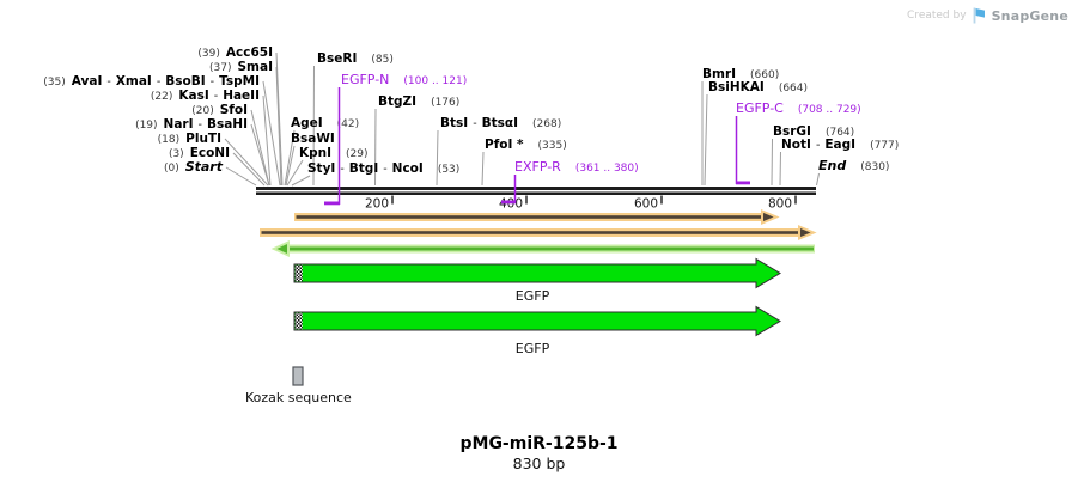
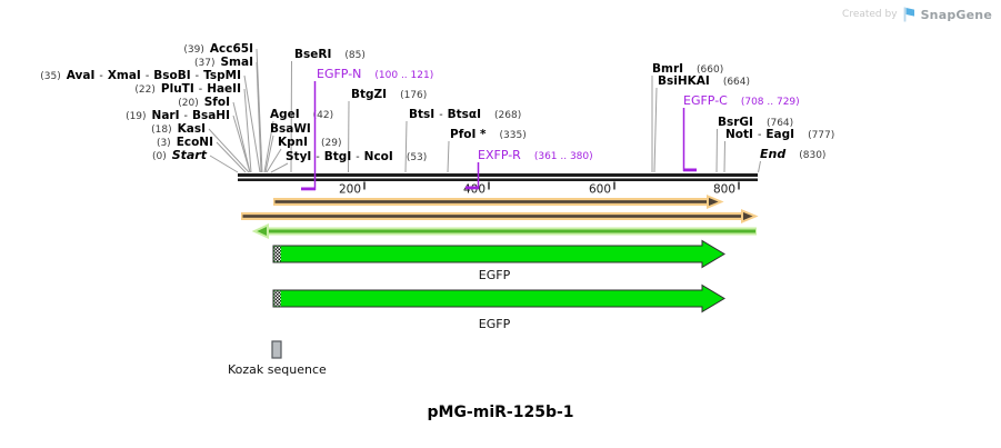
  Created by
  SnapGene
  200
  400
  600
  800
  (39) Acc65I
  (37) SmaI
  (35) AvaI - XmaI - BsoBI - TspMI
- (22) KasI - HaeII
+ (22) PluTI - HaeII
  (20) SfoI
  (19) NarI - BsaHI
- (18) PluTI
+ (18) KasI
  (3) EcoNI
  (0) Start
  BseRI (85)
  BtgZI (176)
  AgeI 42)
  BsaWI
  KpnI (29)
  StyI - BtgI - NcoI (53)
  BtsI - BtsαI (268)
  PfoI * (335)
  BmrI (660)
  BsiHKAI (664)
  BsrGI (764)
  NotI - EagI (777)
  End (830)
  EGFP-N (100 .. 121)
  EXFP-R (361 .. 380)
  EGFP-C (708 .. 729)
  EGFP
  EGFP
  Kozak sequence
  pMG-miR-125b-1
- 830 bp
